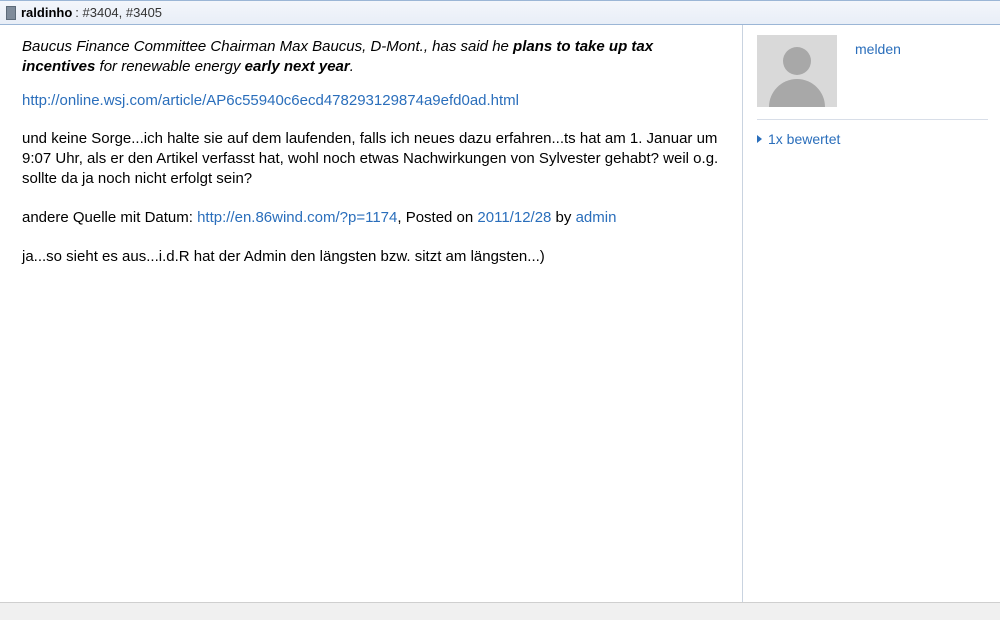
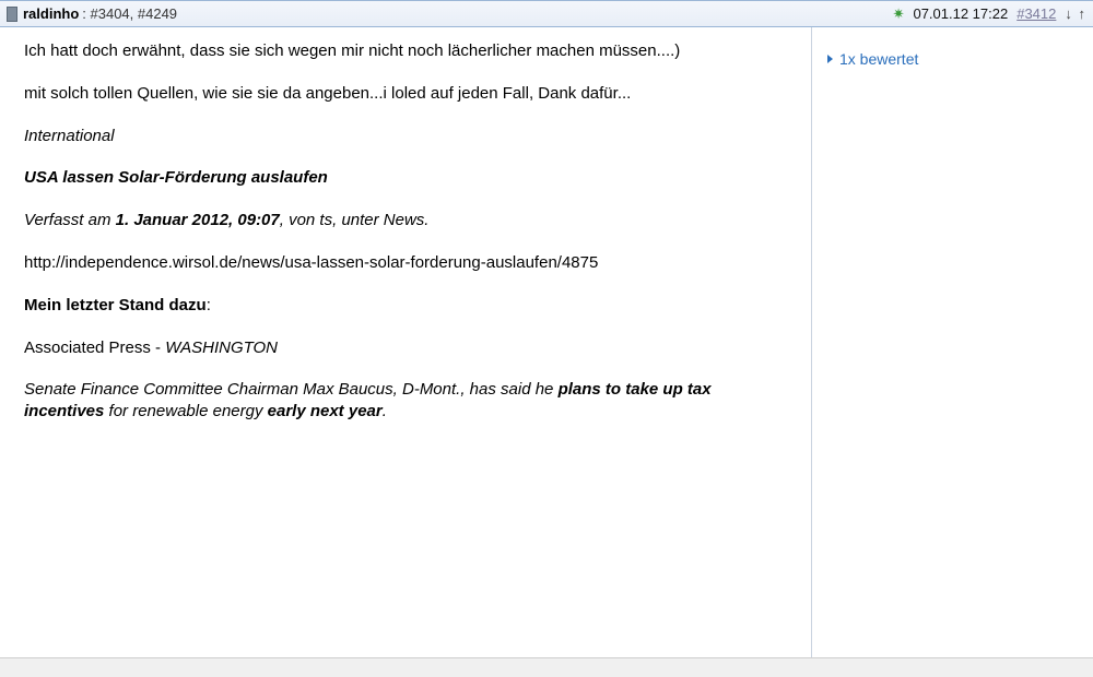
  raldinho
- : #3404, #3405
+ : #3404, #4249
+ ✷
+ 07.01.12 17:22
+ #3412
+ ↓ ↑
+ Ich hatt doch erwähnt, dass sie sich wegen mir nicht noch lächerlicher machen müssen....)
+ mit solch tollen Quellen, wie sie sie da angeben...i loled auf jeden Fall, Dank dafür...
+ International
+ USA lassen Solar-Förderung auslaufen
+ Verfasst am 1. Januar 2012, 09:07, von ts, unter News.
+ http://independence.wirsol.de/news/usa-lassen-solar-forderung-auslaufen/4875
+ Mein letzter Stand dazu:
+ Associated Press - WASHINGTON
- Baucus Finance Committee Chairman Max Baucus, D-Mont., has said he plans to take up tax incentives for renewable energy early next year.
+ Senate Finance Committee Chairman Max Baucus, D-Mont., has said he plans to take up tax incentives for renewable energy early next year.
- http://online.wsj.com/article/AP6c55940c6ecd478293129874a9efd0ad.html
- und keine Sorge...ich halte sie auf dem laufenden, falls ich neues dazu erfahren...ts hat am 1. Januar um 9:07 Uhr, als er den Artikel verfasst hat, wohl noch etwas Nachwirkungen von Sylvester gehabt? weil o.g. sollte da ja noch nicht erfolgt sein?
- andere Quelle mit Datum: http://en.86wind.com/?p=1174, Posted on 2011/12/28 by admin
- ja...so sieht es aus...i.d.R hat der Admin den längsten bzw. sitzt am längsten...)
- melden
  1x bewertet
